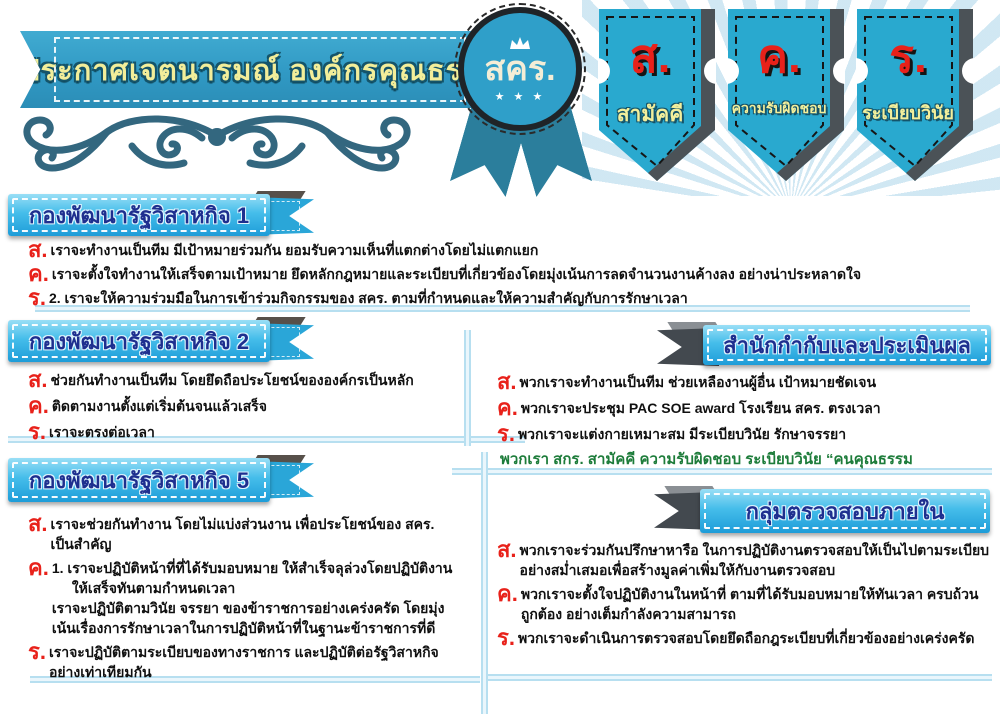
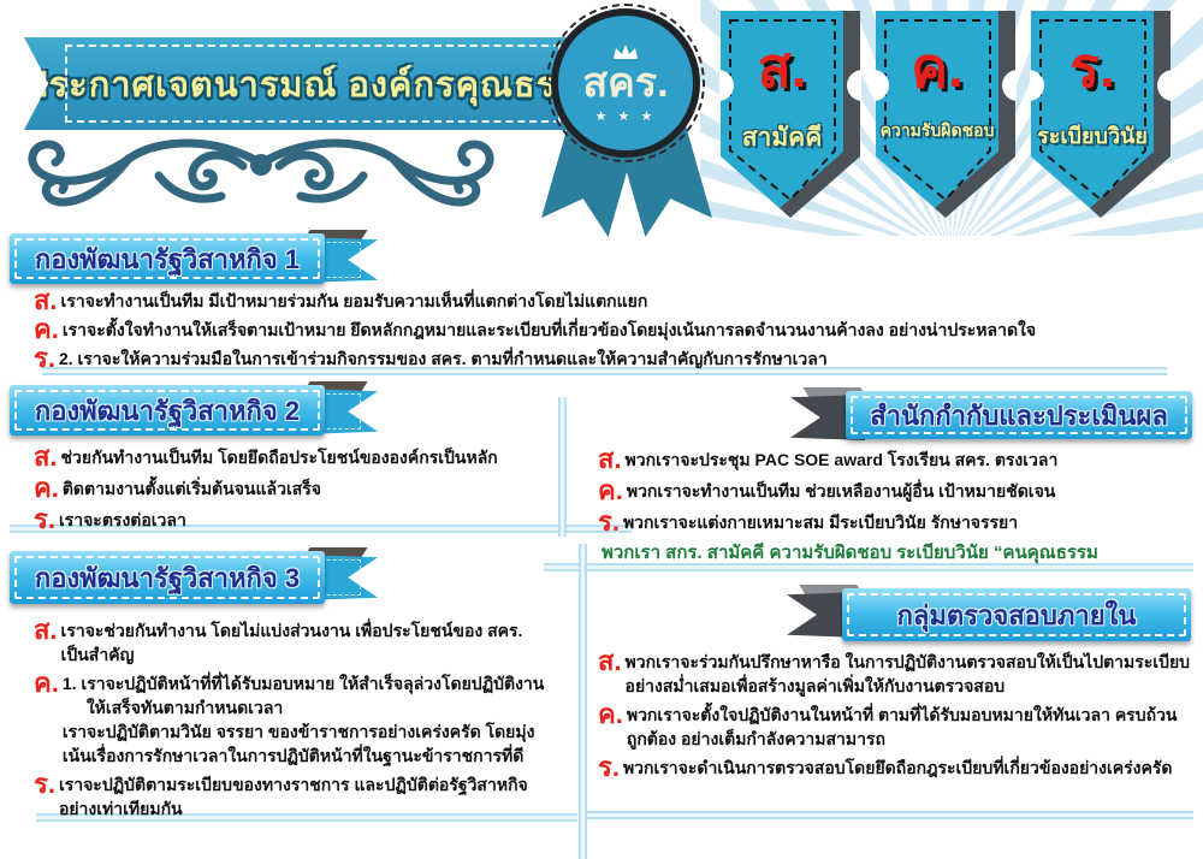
  ระกาศเจตนารมณ์ องค์กรคุณธร
  สคร.
  ★ ★ ★
  ส.
  สามัคคี
  ค.
  ความรับผิดชอบ
  ร.
  ระเบียบวินัย
  กองพัฒนารัฐวิสาหกิจ 1
  ส.
  เราจะทำงานเป็นทีม มีเป้าหมายร่วมกัน ยอมรับความเห็นที่แตกต่างโดยไม่แตกแยก
  ค.
  เราจะตั้งใจทำงานให้เสร็จตามเป้าหมาย ยึดหลักกฎหมายและระเบียบที่เกี่ยวข้องโดยมุ่งเน้นการลดจำนวนงานค้างลง อย่างน่าประหลาดใจ
  ร.
  2. เราจะให้ความร่วมมือในการเข้าร่วมกิจกรรมของ สคร. ตามที่กำหนดและให้ความสำคัญกับการรักษาเวลา
  กองพัฒนารัฐวิสาหกิจ 2
  ส.
  ช่วยกันทำงานเป็นทีม โดยยึดถือประโยชน์ขององค์กรเป็นหลัก
  ค.
  ติดตามงานตั้งแต่เริ่มต้นจนแล้วเสร็จ
  ร.
  เราจะตรงต่อเวลา
- กองพัฒนารัฐวิสาหกิจ 5
+ กองพัฒนารัฐวิสาหกิจ 3
  ส.
  เราจะช่วยกันทำงาน โดยไม่แบ่งส่วนงาน เพื่อประโยชน์ของ สคร. เป็นสำคัญ
  ค.
  1. เราจะปฏิบัติหน้าที่ที่ได้รับมอบหมาย ให้สำเร็จลุล่วงโดยปฏิบัติงานให้เสร็จทันตามกำหนดเวลา
  เราจะปฏิบัติตามวินัย จรรยา ของข้าราชการอย่างเคร่งครัด โดยมุ่งเน้นเรื่องการรักษาเวลาในการปฏิบัติหน้าที่ในฐานะข้าราชการที่ดี
  ร.
  เราจะปฏิบัติตามระเบียบของทางราชการ และปฏิบัติต่อรัฐวิสาหกิจอย่างเท่าเทียมกัน
  สำนักกำกับและประเมินผล
  ส.
- พวกเราจะทำงานเป็นทีม ช่วยเหลืองานผู้อื่น เป้าหมายชัดเจน
+ พวกเราจะประชุม PAC SOE award โรงเรียน สคร. ตรงเวลา
  ค.
- พวกเราจะประชุม PAC SOE award โรงเรียน สคร. ตรงเวลา
+ พวกเราจะทำงานเป็นทีม ช่วยเหลืองานผู้อื่น เป้าหมายชัดเจน
  ร.
  พวกเราจะแต่งกายเหมาะสม มีระเบียบวินัย รักษาจรรยา
  พวกเรา สกร. สามัคคี ความรับผิดชอบ ระเบียบวินัย “คนคุณธรรม
  กลุ่มตรวจสอบภายใน
  ส.
  พวกเราจะร่วมกันปรึกษาหารือ ในการปฏิบัติงานตรวจสอบให้เป็นไปตามระเบียบอย่างสม่ำเสมอเพื่อสร้างมูลค่าเพิ่มให้กับงานตรวจสอบ
  ค.
  พวกเราจะตั้งใจปฏิบัติงานในหน้าที่ ตามที่ได้รับมอบหมายให้ทันเวลา ครบถ้วน ถูกต้อง อย่างเต็มกำลังความสามารถ
  ร.
  พวกเราจะดำเนินการตรวจสอบโดยยึดถือกฎระเบียบที่เกี่ยวข้องอย่างเคร่งครัด
